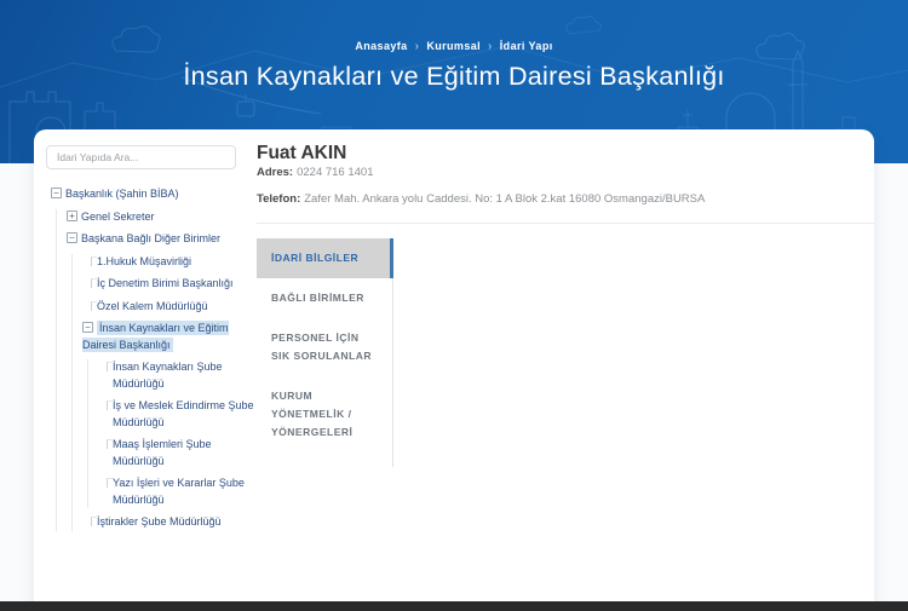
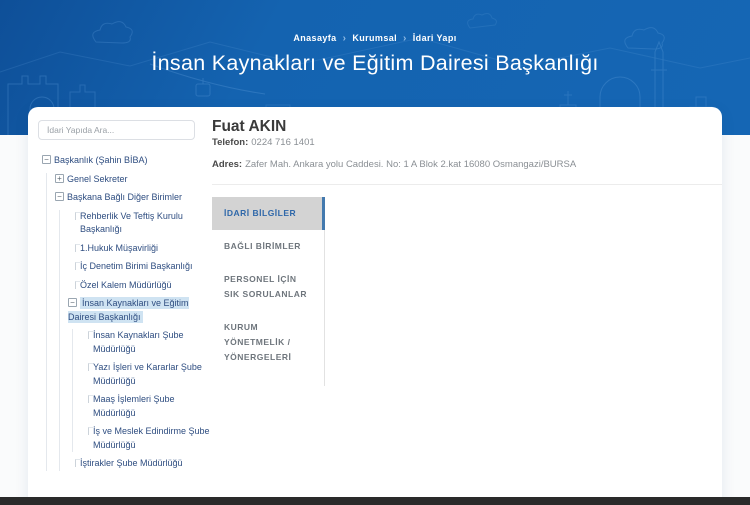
  Anasayfa › Kurumsal › İdari Yapı
  İnsan Kaynakları ve Eğitim Dairesi Başkanlığı
  İdari Yapıda Ara...
  − Başkanlık (Şahin BİBA)
  + Genel Sekreter
  − Başkana Bağlı Diğer Birimler
+ Rehberlik Ve Teftiş Kurulu Başkanlığı
  1.Hukuk Müşavirliği
  İç Denetim Birimi Başkanlığı
  Özel Kalem Müdürlüğü
  − İnsan Kaynakları ve Eğitim Dairesi Başkanlığı
  İnsan Kaynakları Şube Müdürlüğü
- İş ve Meslek Edindirme Şube Müdürlüğü
+ Yazı İşleri ve Kararlar Şube Müdürlüğü
  Maaş İşlemleri Şube Müdürlüğü
- Yazı İşleri ve Kararlar Şube Müdürlüğü
+ İş ve Meslek Edindirme Şube Müdürlüğü
  İştirakler Şube Müdürlüğü
  Fuat AKIN
- Adres: 0224 716 1401
+ Telefon: 0224 716 1401
- Telefon: Zafer Mah. Ankara yolu Caddesi. No: 1 A Blok 2.kat 16080 Osmangazi/BURSA
+ Adres: Zafer Mah. Ankara yolu Caddesi. No: 1 A Blok 2.kat 16080 Osmangazi/BURSA
  İDARİ BİLGİLER
  BAĞLI BİRİMLER
  PERSONEL İÇİN SIK SORULANLAR
  KURUM YÖNETMELİK / YÖNERGELERİ
